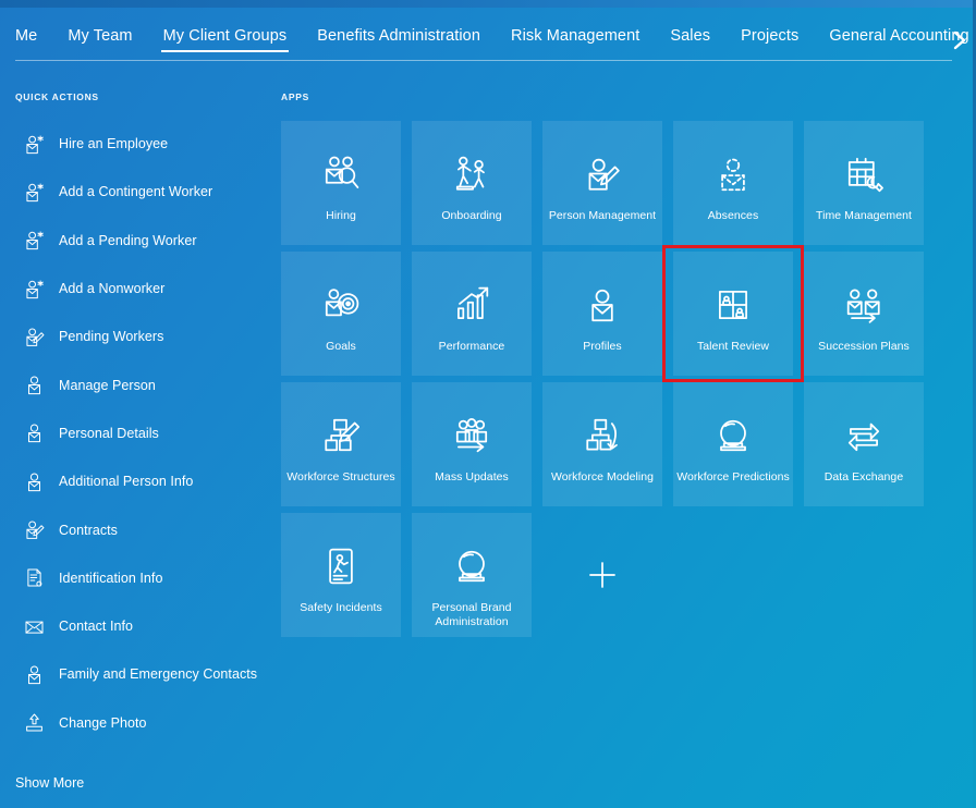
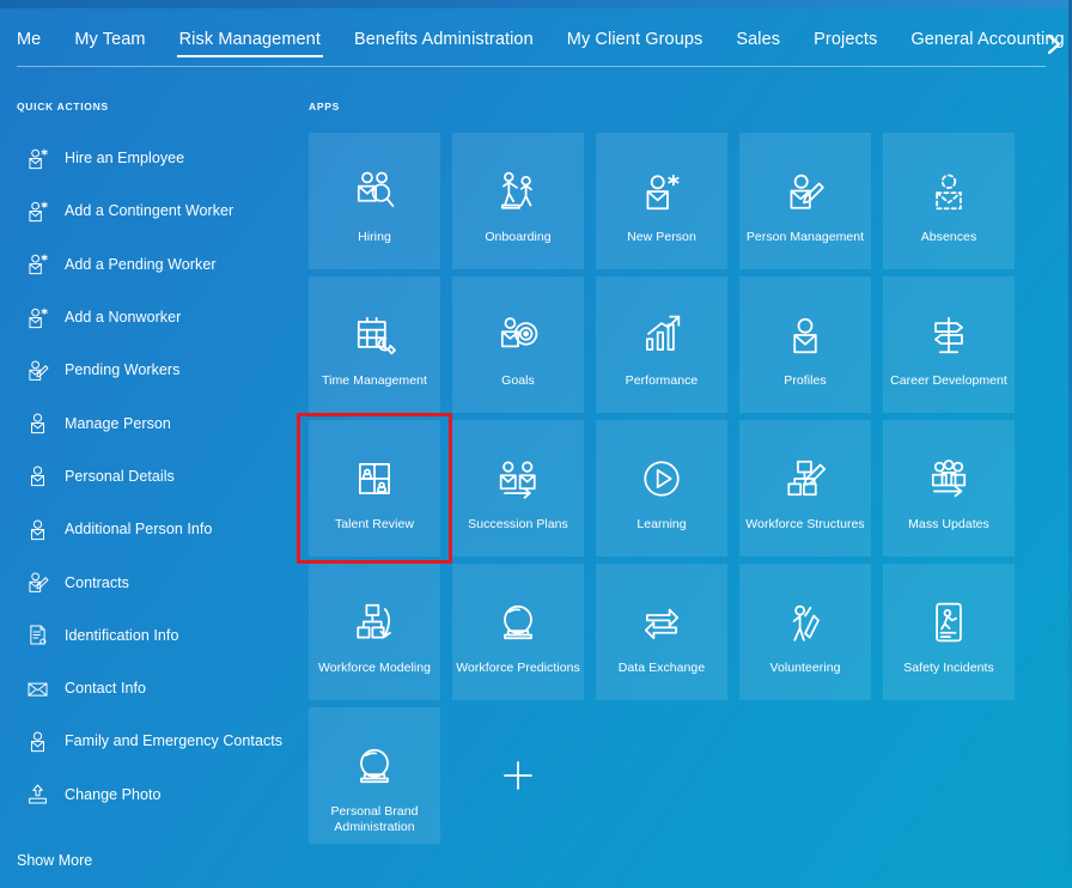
  Me
  My Team
- My Client Groups
+ Risk Management
  Benefits Administration
- Risk Management
+ My Client Groups
  Sales
  Projects
  General Accounting
  QUICK ACTIONS
  Hire an Employee
  Add a Contingent Worker
  Add a Pending Worker
  Add a Nonworker
  Pending Workers
  Manage Person
  Personal Details
  Additional Person Info
  Contracts
  Identification Info
  Contact Info
  Family and Emergency Contacts
  Change Photo
  Show More
  APPS
  Hiring
  Onboarding
+ New Person
  Person Management
  Absences
  Time Management
  Goals
  Performance
  Profiles
+ Career Development
  Talent Review
  Succession Plans
+ Learning
  Workforce Structures
  Mass Updates
  Workforce Modeling
  Workforce Predictions
  Data Exchange
+ Volunteering
  Safety Incidents
  Personal Brand Administration
